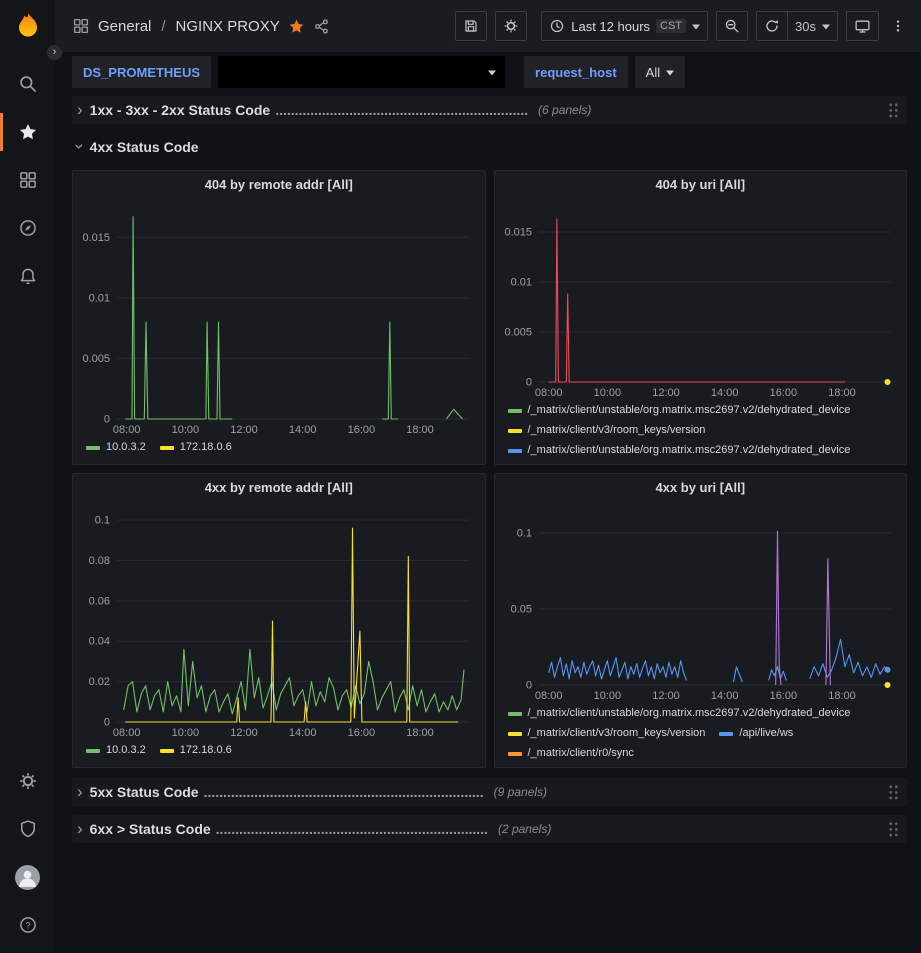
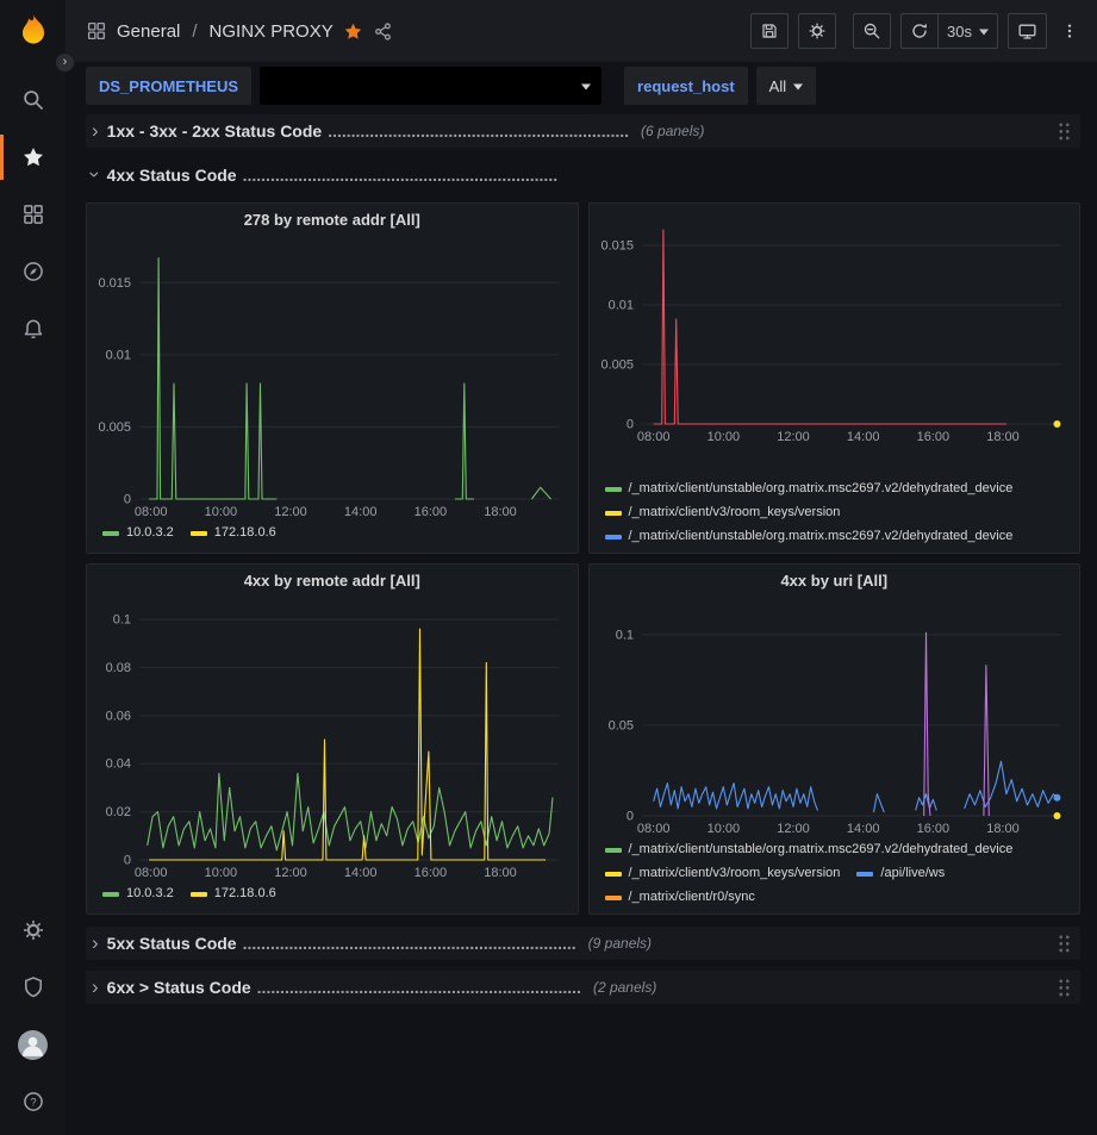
  ?
  ›
  General
  /
  NGINX PROXY
- Last 12 hours
- CST
  30s
  DS_PROMETHEUS
  request_host
  All
  ›
  1xx - 3xx - 2xx Status Code
  .................................................................
  (6 panels)
  4xx Status Code
+ ....................................................................
- 404 by remote addr [All]
+ 278 by remote addr [All]
  0
  0.005
  0.01
  0.015
  08:00
  10:00
  12:00
  14:00
  16:00
  18:00
  10.0.3.2
  172.18.0.6
- 404 by uri [All]
  0
  0.005
  0.01
  0.015
  08:00
  10:00
  12:00
  14:00
  16:00
  18:00
  /_matrix/client/unstable/org.matrix.msc2697.v2/dehydrated_device
  /_matrix/client/v3/room_keys/version
  /_matrix/client/unstable/org.matrix.msc2697.v2/dehydrated_device
  4xx by remote addr [All]
  0
  0.02
  0.04
  0.06
  0.08
  0.1
  08:00
  10:00
  12:00
  14:00
  16:00
  18:00
  10.0.3.2
  172.18.0.6
  4xx by uri [All]
  0
  0.05
  0.1
  08:00
  10:00
  12:00
  14:00
  16:00
  18:00
  /_matrix/client/unstable/org.matrix.msc2697.v2/dehydrated_device
  /_matrix/client/v3/room_keys/version
  /api/live/ws
  /_matrix/client/r0/sync
  ›
  5xx Status Code
  ........................................................................
  (9 panels)
  ›
  6xx > Status Code
  ......................................................................
  (2 panels)
